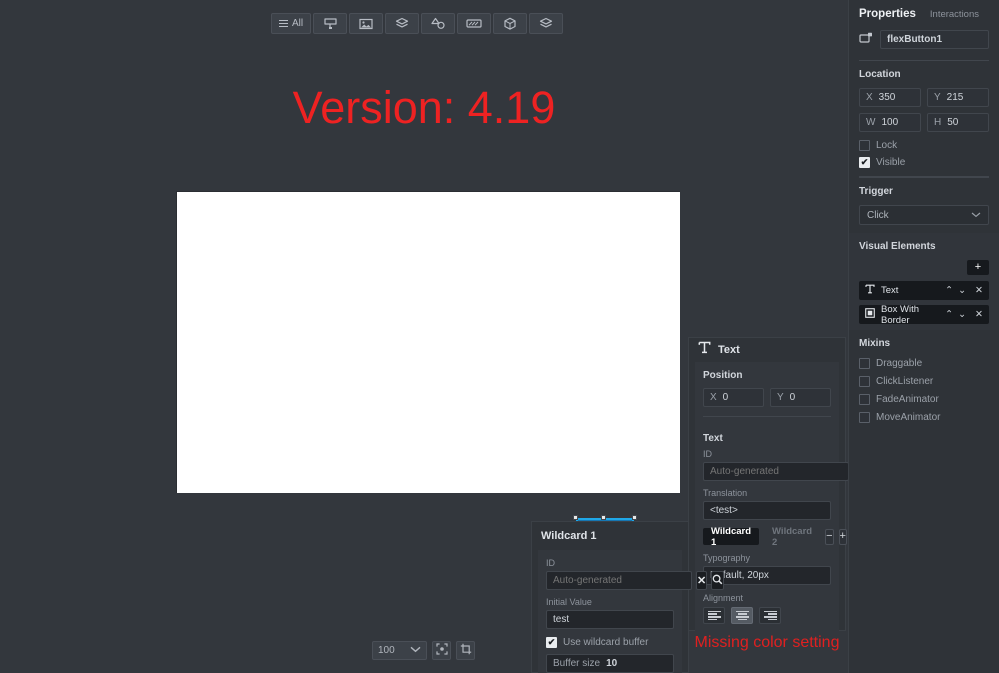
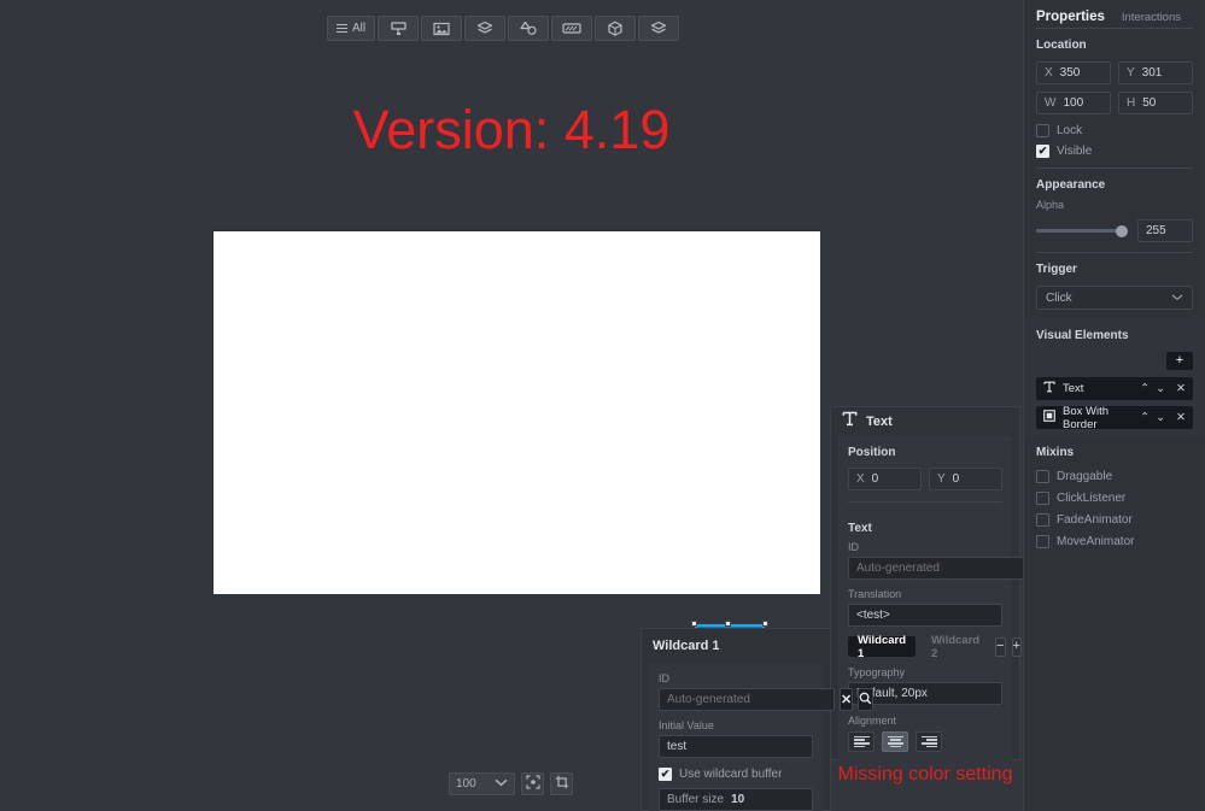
  All
  Version: 4.19
  100
  Text
  Position
  X
  0
  Y
  0
  Text
  ID
  Auto-generated
  Translation
  <test>
  Wildcard 1
  Wildcard 2
  −
  +
  Typography
  fault, 20px
  Alignment
  Wildcard 1
  ID
  Auto-generated
  ✕
  Initial Value
  test
  ✔
  Use wildcard buffer
  Buffer size
  10
  Missing color setting
  Properties
  Interactions
- flexButton1
  Location
  X
  350
  Y
- 215
+ 301
  W
  100
  H
  50
  Lock
  ✔
  Visible
+ Appearance
+ Alpha
+ 255
  Trigger
  Click
  Visual Elements
  +
  Text
  ⌃
  ⌄
  ✕
  Box With Border
  ⌃
  ⌄
  ✕
  Mixins
  Draggable
  ClickListener
  FadeAnimator
  MoveAnimator
